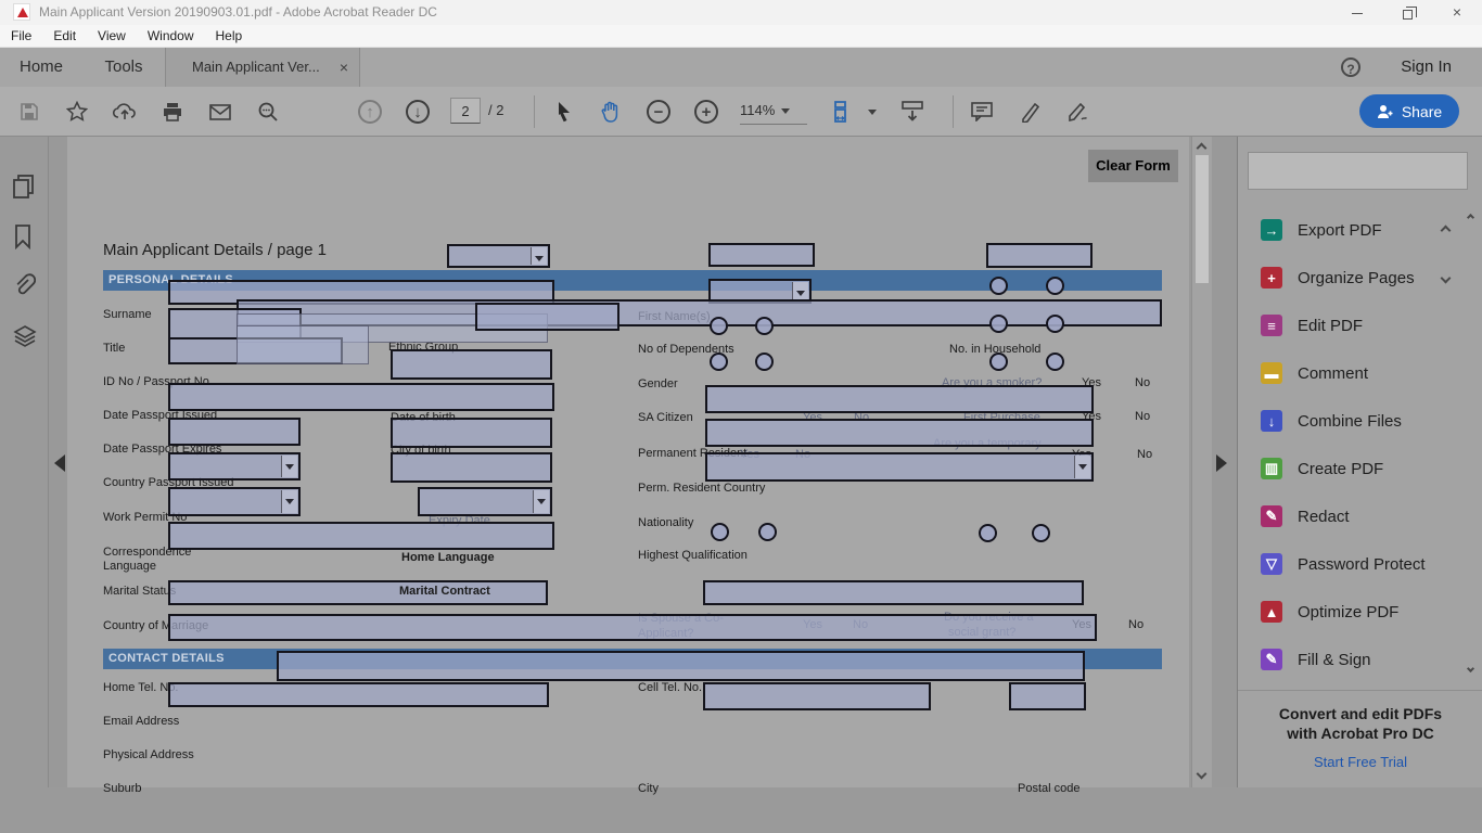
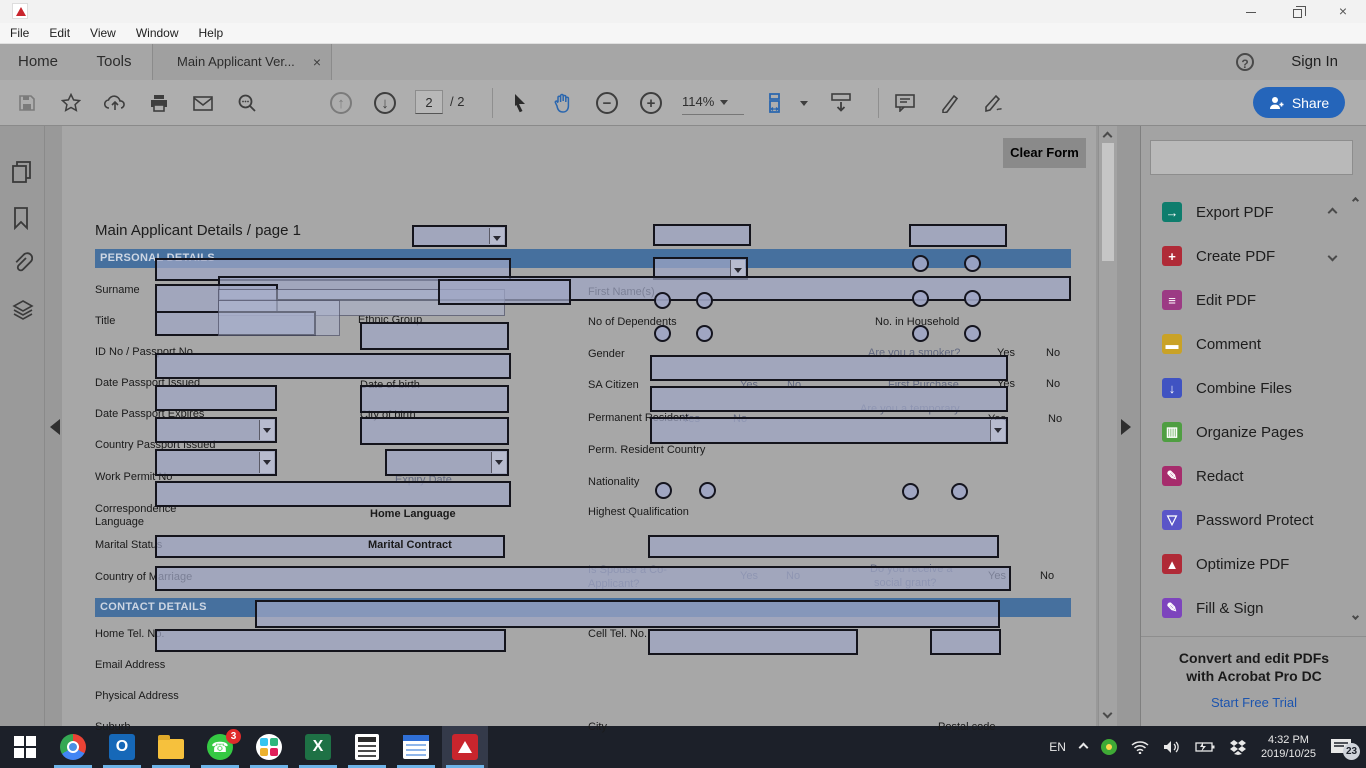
- Main Applicant Version 20190903.01.pdf - Adobe Acrobat Reader DC
  ×
  File Edit View Window Help
  Home
  Tools
  Main Applicant Ver...
  ×
  ?
  Sign In
  ↑
  ↓
  2
  / 2
  −
  +
  114%
  Share
  Clear Form
  Main Applicant Details / page 1
  PERSONAL DETAILS
  CONTACT DETAILS
  Surname
  Title
  ID No / Passport No
  Date Passport Issued
  Date Passport Expires
  Country Passport Issued
  Work Permit No
  Correspondence
  Language
  Marital Status
  Country of Marriage
  Home Tel. No.
  Email Address
  Physical Address
  Suburb
  Ethnic Group
  Date of birth
  City of birth
  Expiry Date
  Home Language
  Marital Contract
  First Name(s)
  No of Dependents
  Gender
  SA Citizen
  Permanent Resident
  Perm. Resident Country
  Nationality
  Highest Qualification
  Is Spouse a Co-
  Applicant?
  Cell Tel. No.
  City
  No. in Household
  Are you a smoker?
  Yes
  No
  Yes
  No
  First Purchase
  Yes
  No
  Are you a temporary
  Yes
  No
  Yes
  No
  Do you receive a
  social grant?
  Yes
  No
  Postal code
  →
  Export PDF
  +
- Organize Pages
+ Create PDF
  ≡
  Edit PDF
  ▬
  Comment
  ↓
  Combine Files
  ▥
- Create PDF
+ Organize Pages
  ✎
  Redact
  ▽
  Password Protect
  ▲
  Optimize PDF
  ✎
  Fill & Sign
  Convert and edit PDFs
  with Acrobat Pro DC
  Start Free Trial
+ O
+ ☎
+ 3
+ X
+ EN
+ 4:32 PM
+ 2019/10/25
+ 23
